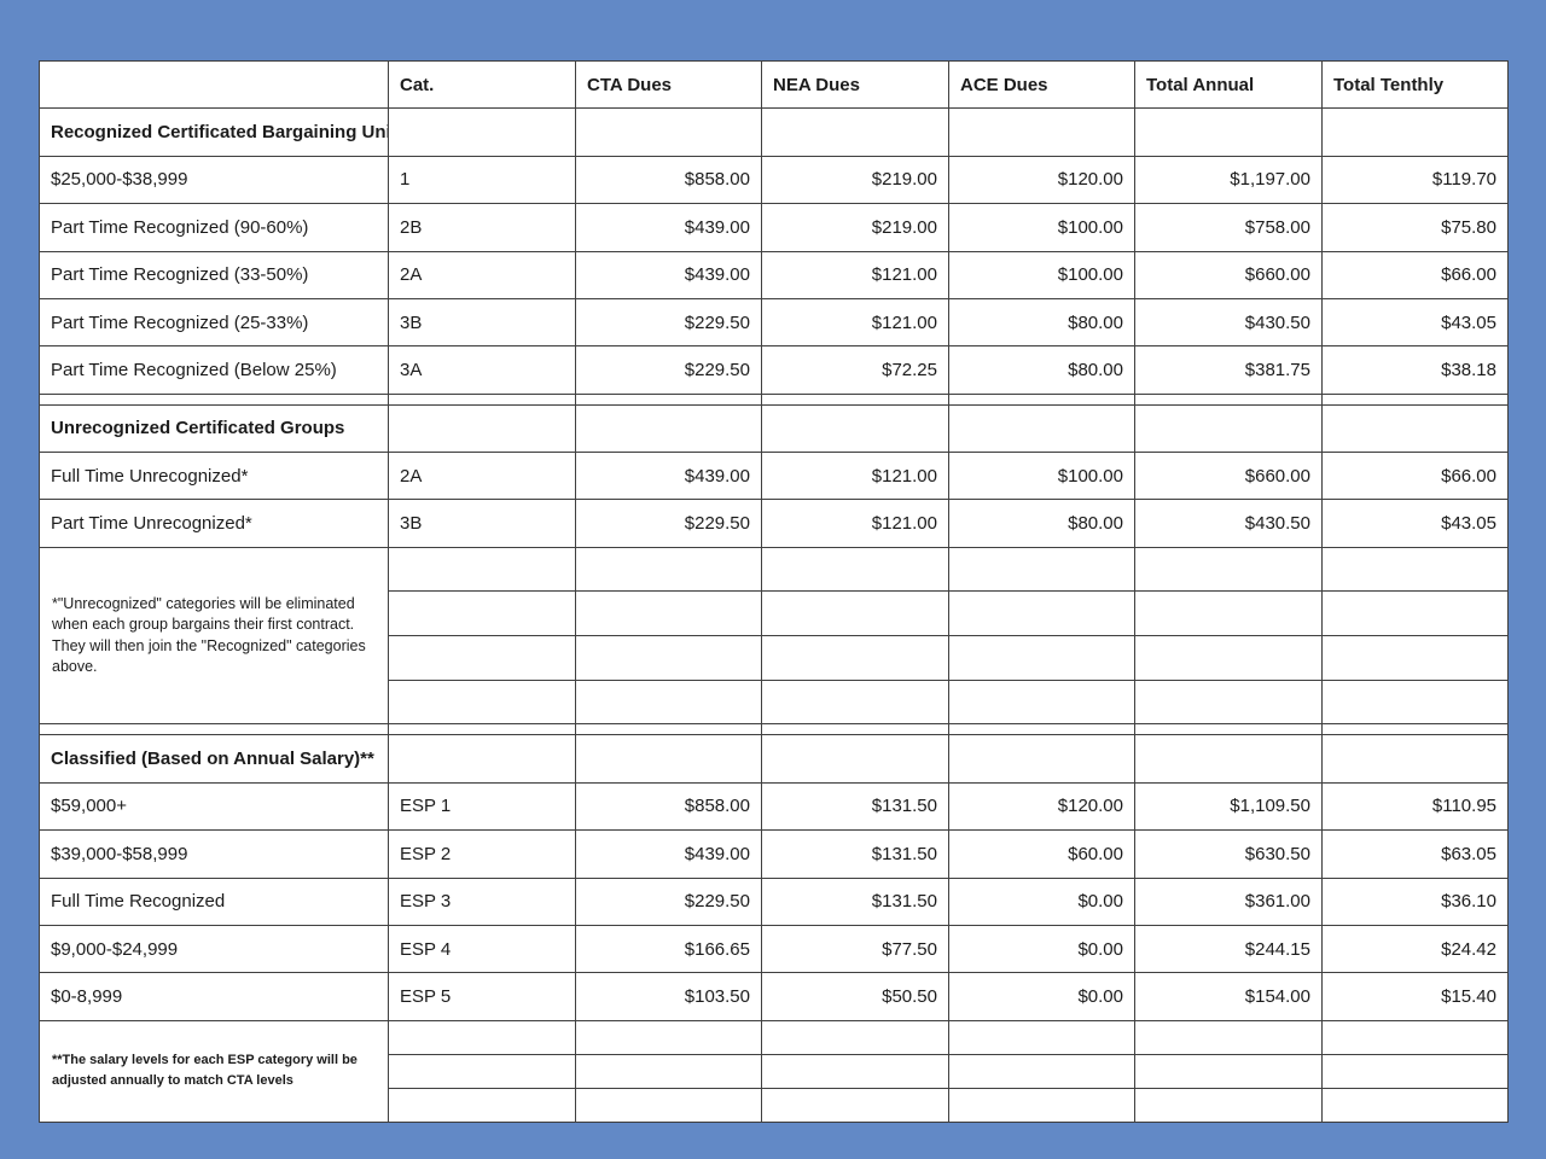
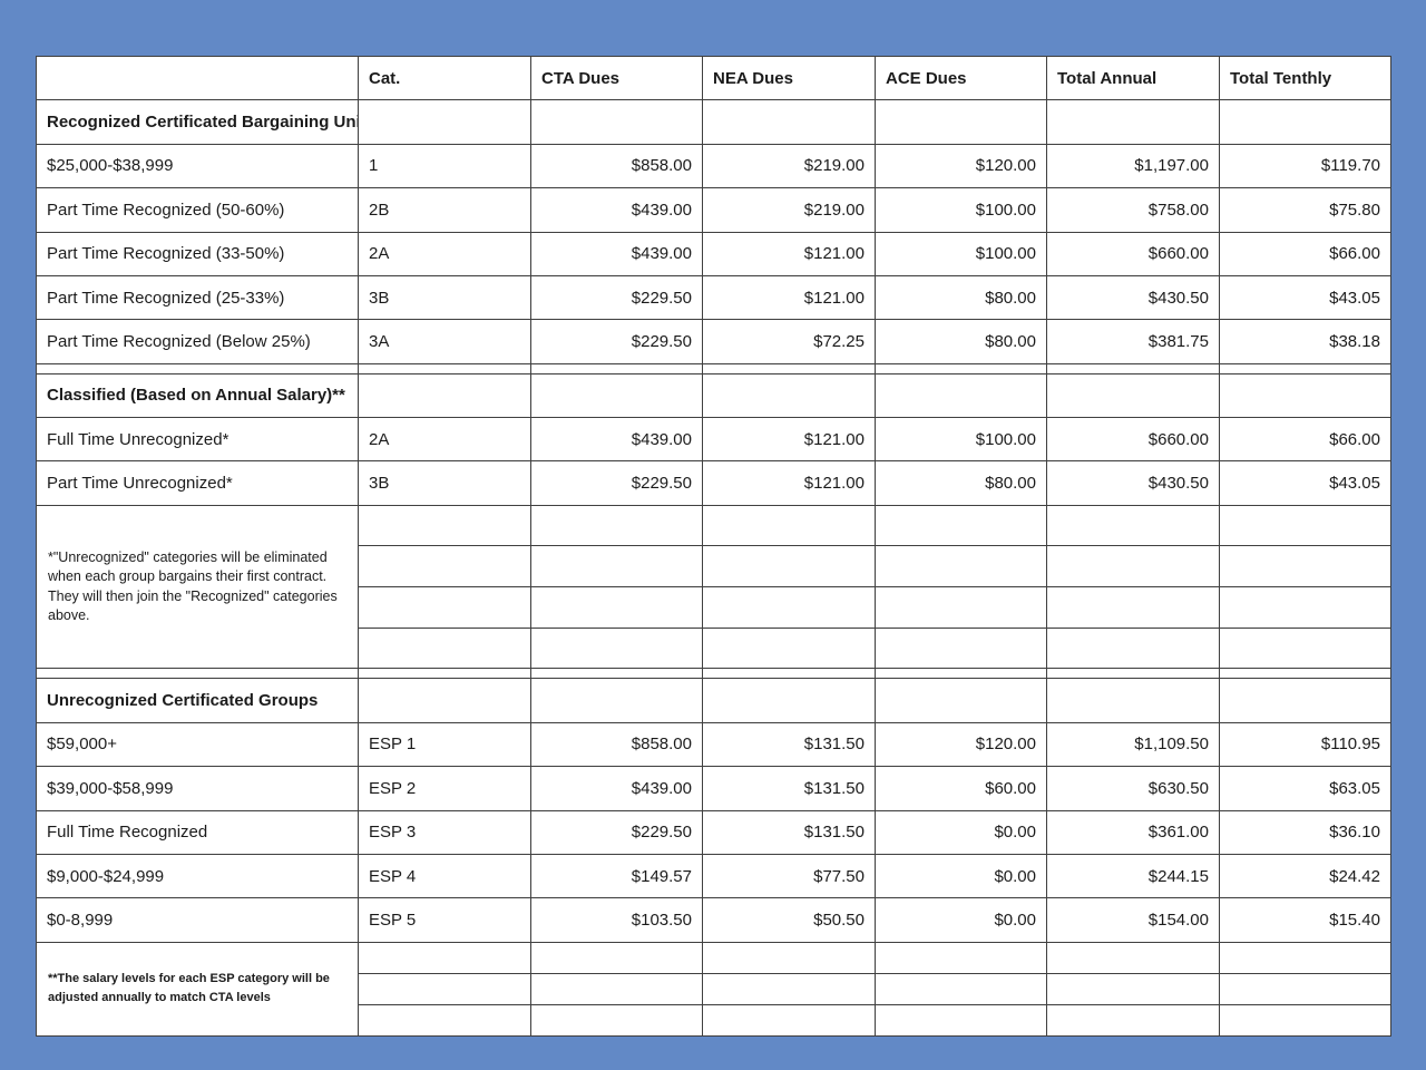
  	Cat.	CTA Dues	NEA Dues	ACE Dues	Total Annual	Total Tenthly
  Recognized Certificated Bargaining Un
  $25,000-$38,999	1	$858.00	$219.00	$120.00	$1,197.00	$119.70
- Part Time Recognized (90-60%)	2B	$439.00	$219.00	$100.00	$758.00	$75.80
+ Part Time Recognized (50-60%)	2B	$439.00	$219.00	$100.00	$758.00	$75.80
  Part Time Recognized (33-50%)	2A	$439.00	$121.00	$100.00	$660.00	$66.00
  Part Time Recognized (25-33%)	3B	$229.50	$121.00	$80.00	$430.50	$43.05
  Part Time Recognized (Below 25%)	3A	$229.50	$72.25	$80.00	$381.75	$38.18
- Unrecognized Certificated Groups
+ Classified (Based on Annual Salary)**
  Full Time Unrecognized*	2A	$439.00	$121.00	$100.00	$660.00	$66.00
  Part Time Unrecognized*	3B	$229.50	$121.00	$80.00	$430.50	$43.05
  *"Unrecognized" categories will be eliminated when each group bargains their first contract. They will then join the "Recognized" categories above.
- Classified (Based on Annual Salary)**
+ Unrecognized Certificated Groups
  $59,000+	ESP 1	$858.00	$131.50	$120.00	$1,109.50	$110.95
  $39,000-$58,999	ESP 2	$439.00	$131.50	$60.00	$630.50	$63.05
  Full Time Recognized	ESP 3	$229.50	$131.50	$0.00	$361.00	$36.10
- $9,000-$24,999	ESP 4	$166.65	$77.50	$0.00	$244.15	$24.42
+ $9,000-$24,999	ESP 4	$149.57	$77.50	$0.00	$244.15	$24.42
  $0-8,999	ESP 5	$103.50	$50.50	$0.00	$154.00	$15.40
  **The salary levels for each ESP category will be adjusted annually to match CTA levels
